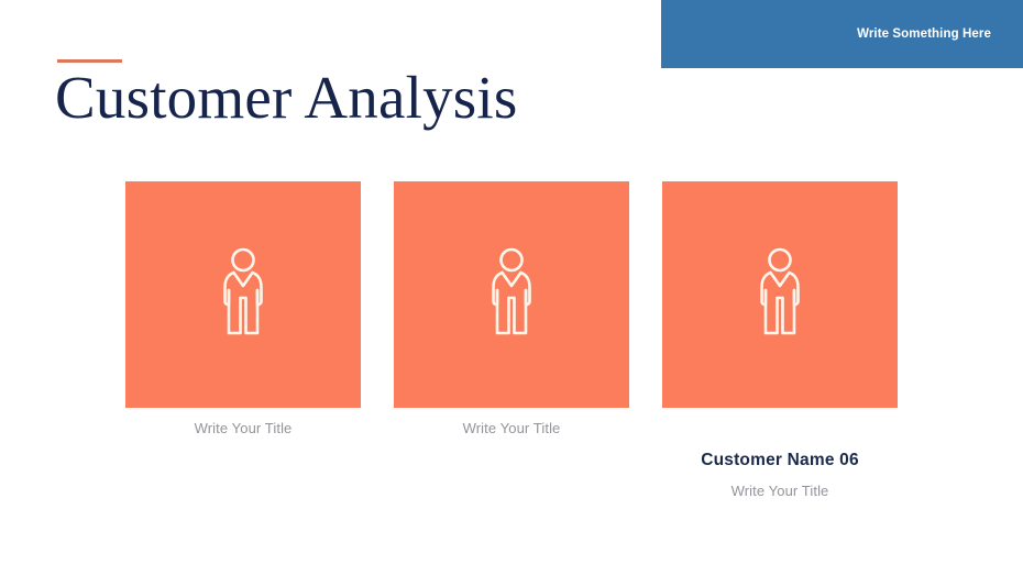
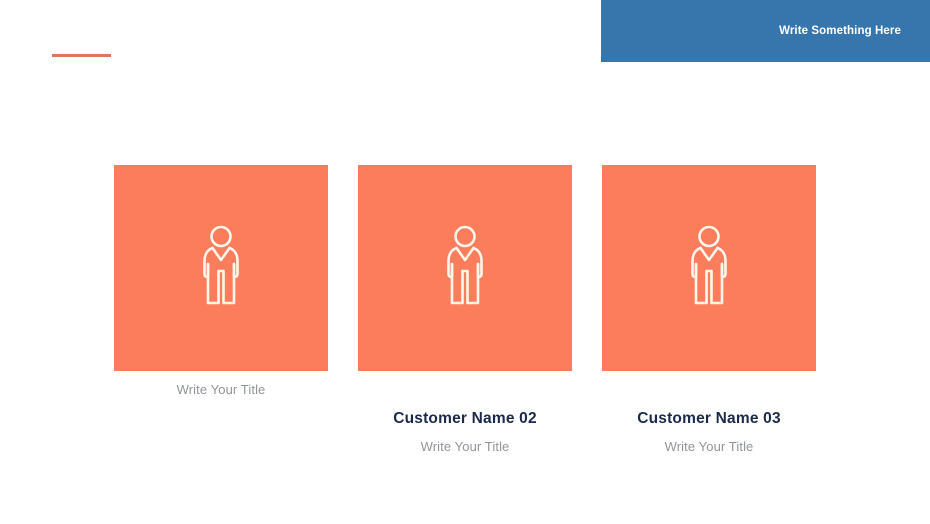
  Write Something Here
- Customer Analysis
  Write Your Title
+ Customer Name 02
  Write Your Title
- Customer Name 06
+ Customer Name 03
  Write Your Title
